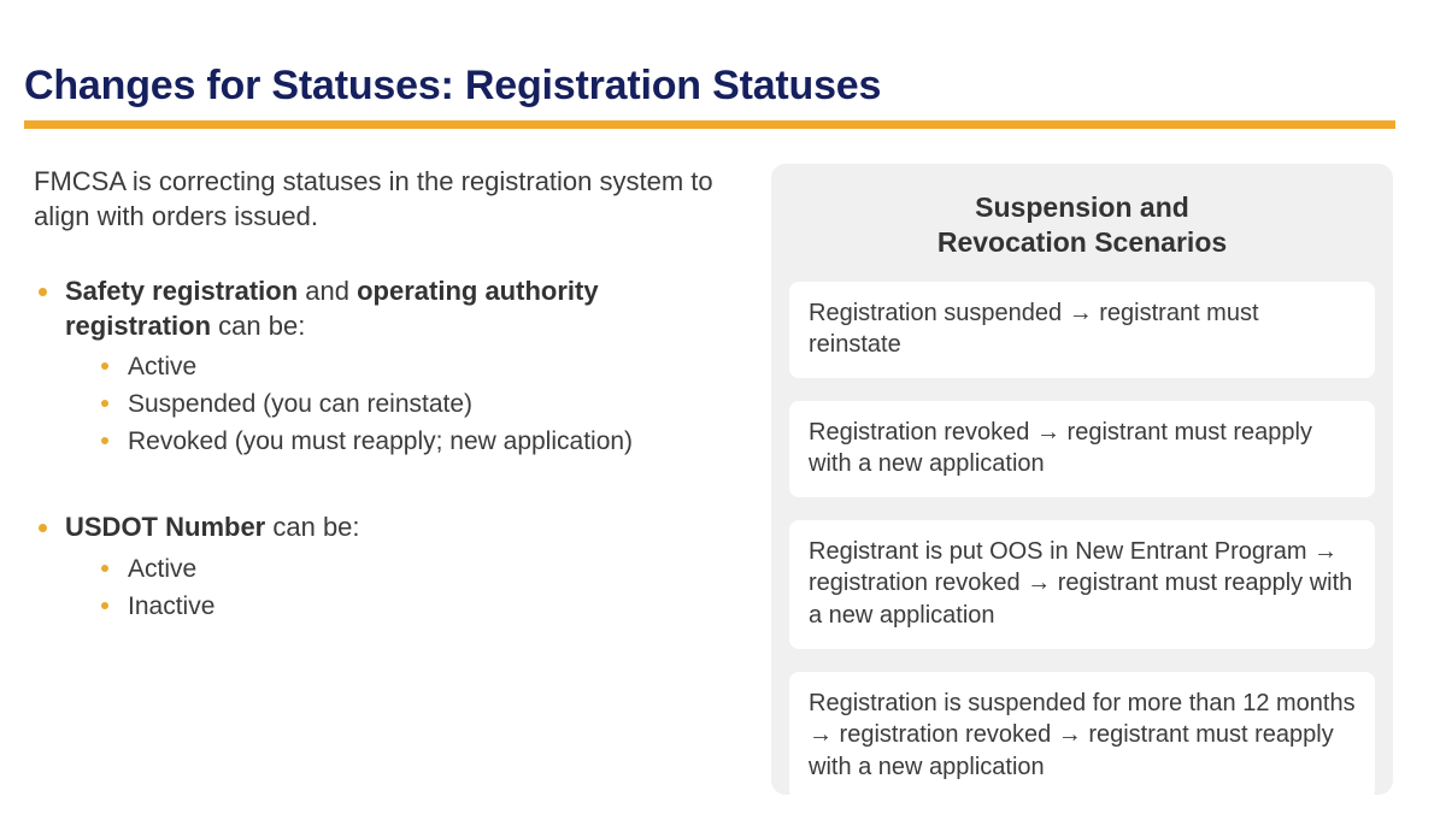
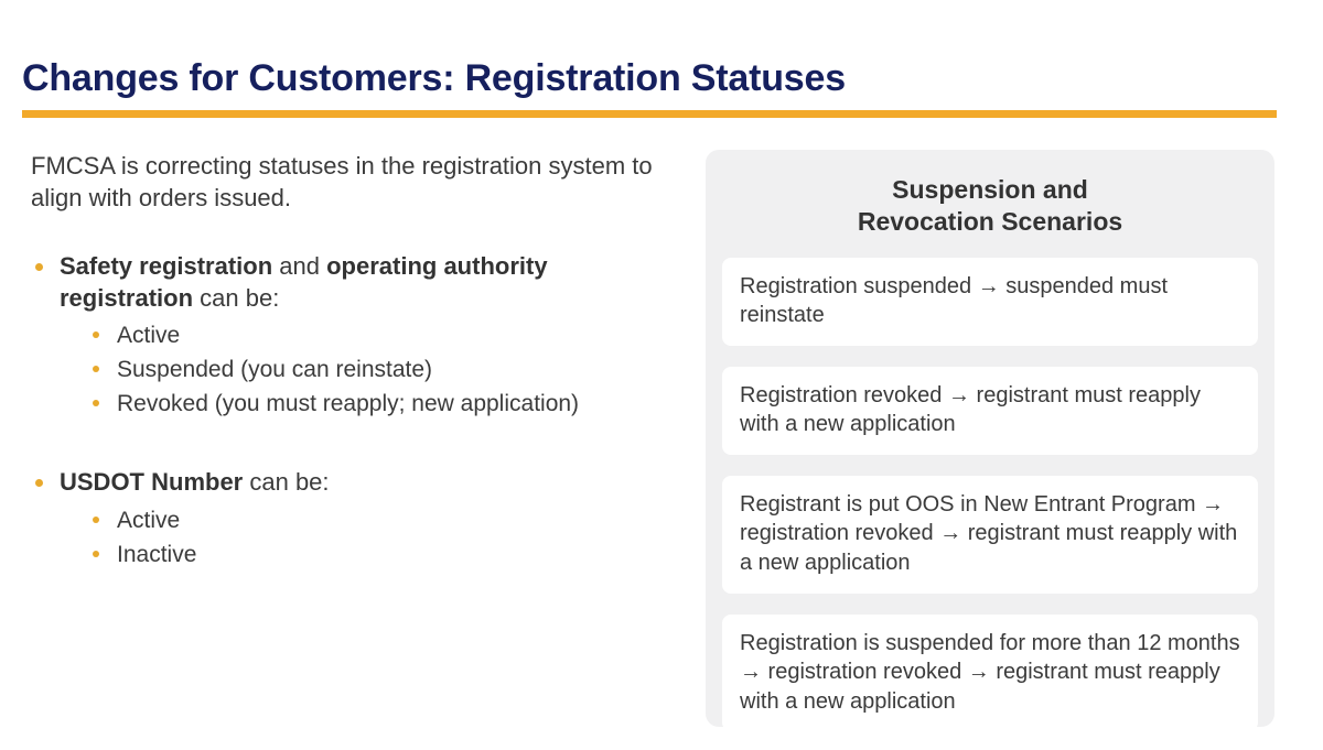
- Changes for Statuses: Registration Statuses
+ Changes for Customers: Registration Statuses
  FMCSA is correcting statuses in the registration system to align with orders issued.
  Safety registration and operating authority registration can be:
  Active
  Suspended (you can reinstate)
  Revoked (you must reapply; new application)
  USDOT Number can be:
  Active
  Inactive
  Suspension and
  Revocation Scenarios
- Registration suspended → registrant must reinstate
+ Registration suspended → suspended must reinstate
  Registration revoked → registrant must reapply with a new application
  Registrant is put OOS in New Entrant Program → registration revoked → registrant must reapply with a new application
  Registration is suspended for more than 12 months → registration revoked → registrant must reapply with a new application
